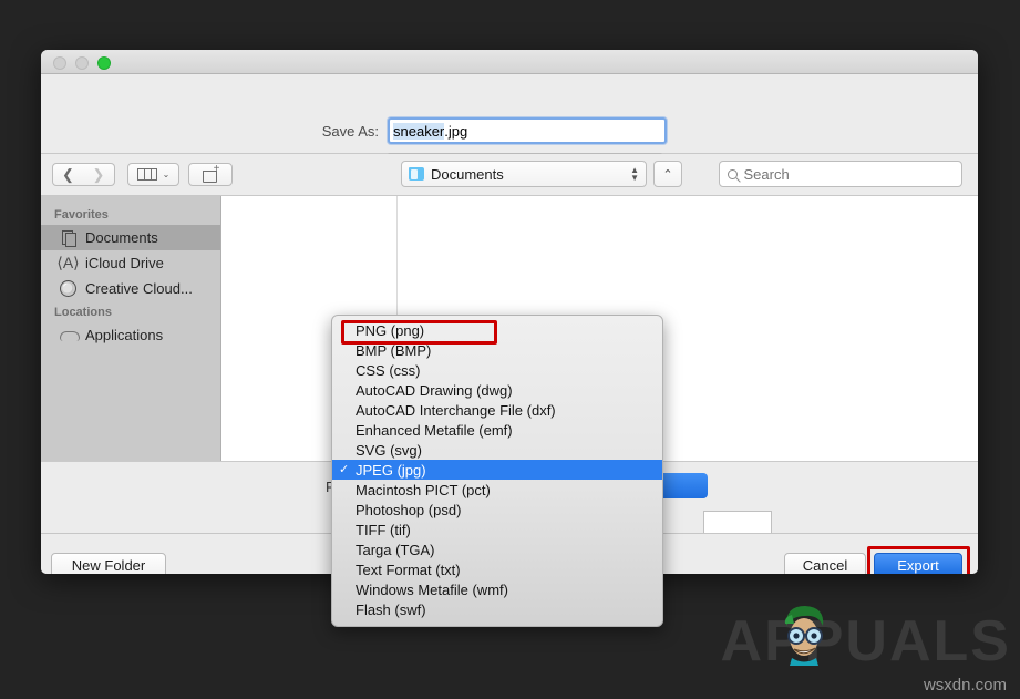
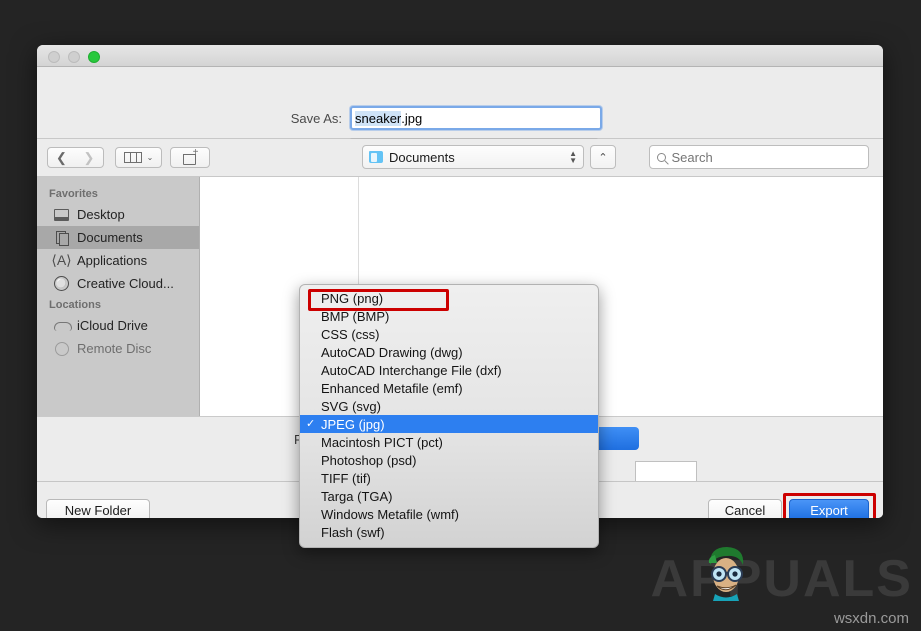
  Save As:
  sneaker
  .jpg
  ❮
  ❯
  ⌄
  Documents
  ▲
  ▼
  ⌃
  Search
  Favorites
+ Desktop
  Documents
  ⟨A⟩
- iCloud Drive
+ Applications
  ⚪
  Creative Cloud...
  Locations
- Applications
+ iCloud Drive
+ Remote Disc
  New Folder
  Cancel
  Export
  PNG (png)
  BMP (BMP)
  CSS (css)
  AutoCAD Drawing (dwg)
  AutoCAD Interchange File (dxf)
  Enhanced Metafile (emf)
  SVG (svg)
  ✓
  JPEG (jpg)
  Macintosh PICT (pct)
  Photoshop (psd)
  TIFF (tif)
  Targa (TGA)
- Text Format (txt)
  Windows Metafile (wmf)
  Flash (swf)
  APPUALS
  wsxdn.com
